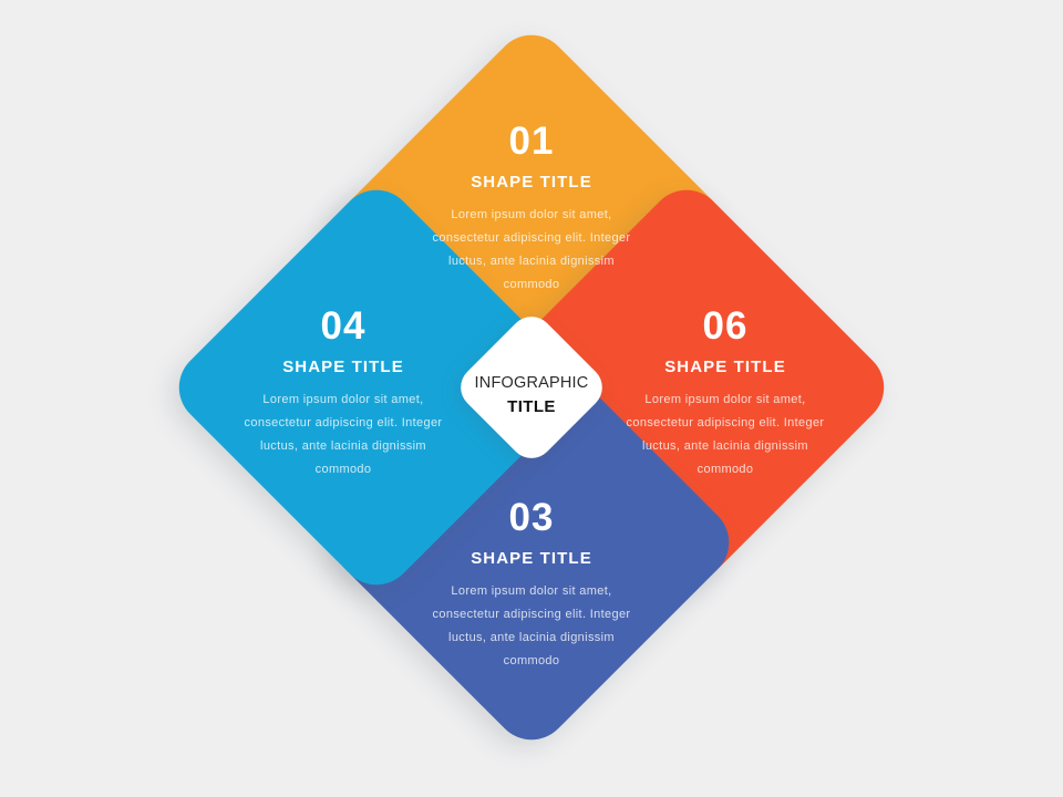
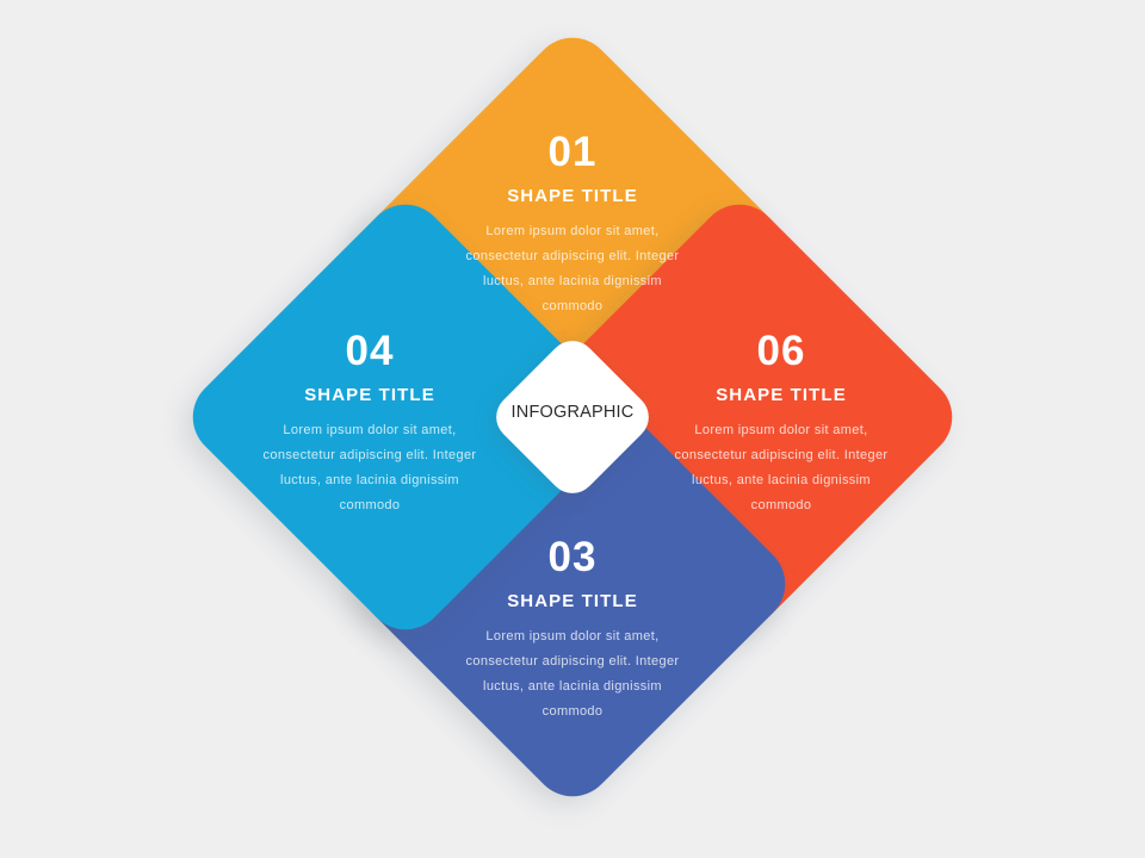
  01
  SHAPE TITLE
  Lorem ipsum dolor sit amet, consectetur adipiscing elit. Integer luctus, ante lacinia dignissim commodo
  06
  SHAPE TITLE
  Lorem ipsum dolor sit amet, consectetur adipiscing elit. Integer luctus, ante lacinia dignissim commodo
  03
  SHAPE TITLE
  Lorem ipsum dolor sit amet, consectetur adipiscing elit. Integer luctus, ante lacinia dignissim commodo
  04
  SHAPE TITLE
  Lorem ipsum dolor sit amet, consectetur adipiscing elit. Integer luctus, ante lacinia dignissim commodo
  INFOGRAPHIC
- TITLE
